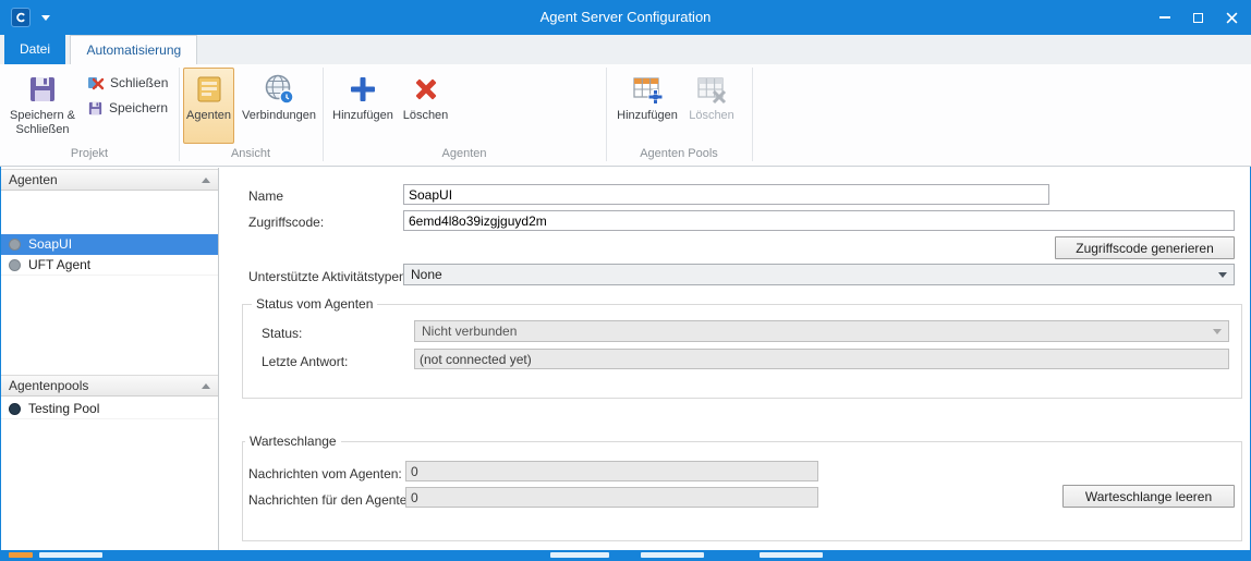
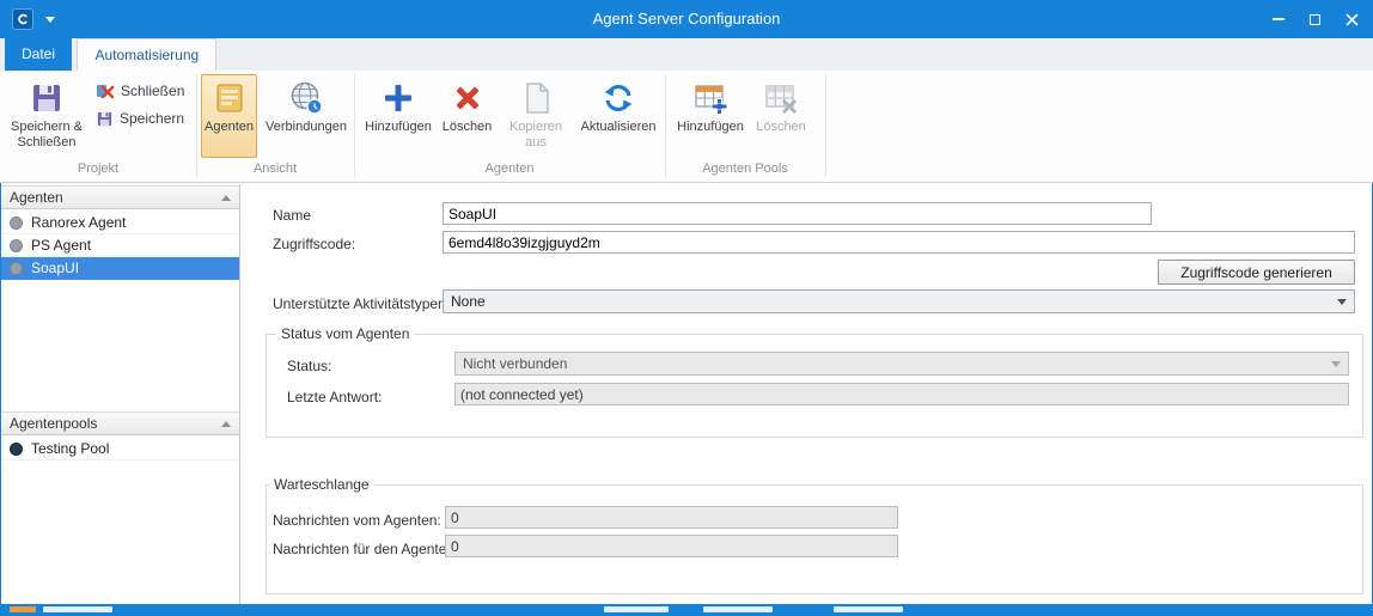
  Agent Server Configuration
  Datei Automatisierung
  Speichern & Schließen
  Schließen
  Speichern
  Projekt
  Agenten
  Verbindungen
  Ansicht
  Hinzufügen
  Löschen
+ Kopieren aus
+ Aktualisieren
  Agenten
  Hinzufügen
  Löschen
  Agenten Pools
  Agenten
+ Ranorex Agent
+ PS Agent
  SoapUI
- UFT Agent
  Agentenpools
  Testing Pool
  Name
  SoapUI
  Zugriffscode:
  6emd4l8o39izgjguyd2m
  Zugriffscode generieren
  Unterstützte Aktivitätstype
  None
  Status vom Agenten
  Status:
  Nicht verbunden
  Letzte Antwort:
  (not connected yet)
  Warteschlange
  Nachrichten vom Agenten:
  0
  Nachrichten für den Agente
  0
- Warteschlange leeren
